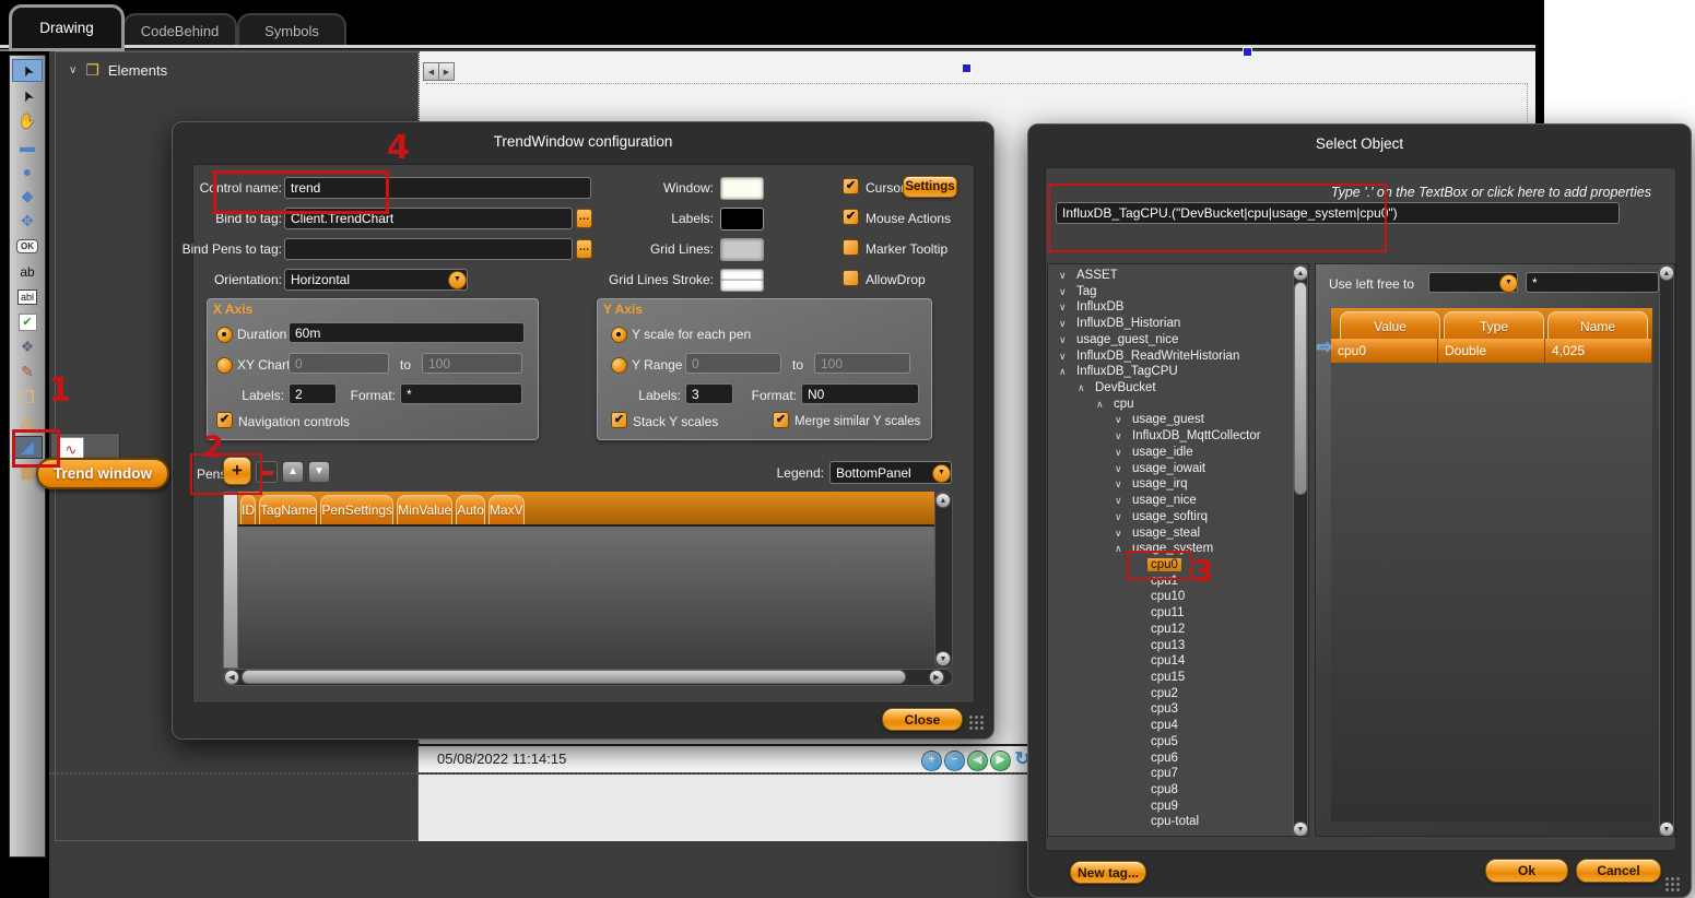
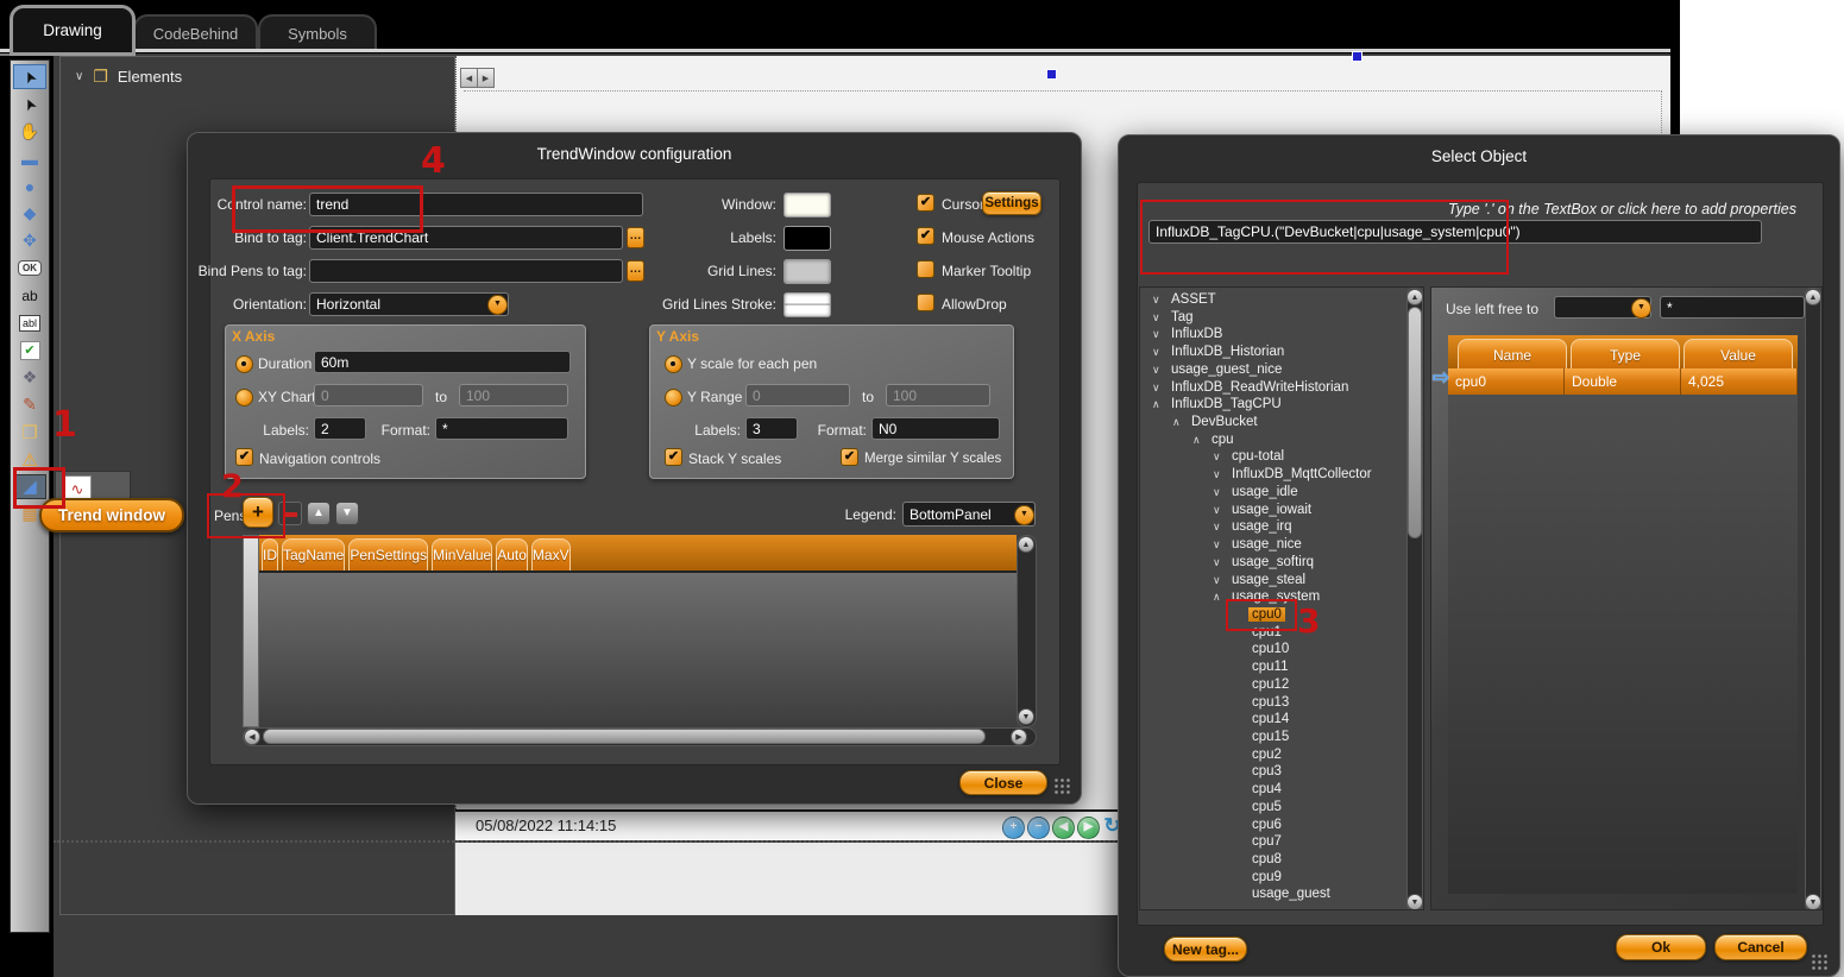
  Drawing
  CodeBehind
  Symbols
  ✋
  ▬
  ●
  ◆
  ✥
  OK
  ab
  abl
  ✔
  ❖
  ✎
  ❐
  ⚠
  ◢
  ▦
  ∿
  ∨
  ❐
  Elements
  05/08/2022 11:14:15
  +
  −
  ◀
  ▶
  ↻
  TrendWindow configuration
  Control name:
  trend
  Bind to tag:
  Client.TrendChart
  …
  Bind Pens to tag:
  …
  Orientation:
  Horizontal
  Window:
  Labels:
  Grid Lines:
  Grid Lines Stroke:
  ✔
  Curso
  Settings
  ✔
  Mouse Actions
  Marker Tooltip
  AllowDrop
  X Axis
  Duration
  60m
  XY Char
  0
  to
  100
  Labels:
  2
  Format:
  *
  ✔
  Navigation controls
  Y Axis
  Y scale for each pen
  Y Range
  0
  to
  100
  Labels:
  3
  Format:
  N0
  ✔
  Stack Y scales
  ✔
  Merge similar Y scales
  Pen
  +
  ▲
  ▼
  Legend:
  BottomPanel
  ID
  TagName
  PenSettings
  MinValue
  Auto
  MaxV
  Close
  4
  2
  Select Object
  Type '.' on the TextBox or click here to add properties
  InfluxDB_TagCPU.("DevBucket|cpu|usage_system|cpu0")
  ∨ ASSET
  ∨ Tag
  ∨ InfluxDB
  ∨ InfluxDB_Historian
  ∨ usage_guest_nice
  ∨ InfluxDB_ReadWriteHistorian
  ∧ InfluxDB_TagCPU
  ∧ DevBucket
  ∧ cpu
- ∨ usage_guest
+ ∨ cpu-total
  ∨ InfluxDB_MqttCollector
  ∨ usage_idle
  ∨ usage_iowait
  ∨ usage_irq
  ∨ usage_nice
  ∨ usage_softirq
  ∨ usage_steal
  ∧ usage_system
  cpu0
  cpu1
  cpu10
  cpu11
  cpu12
  cpu13
  cpu14
  cpu15
  cpu2
  cpu3
  cpu4
  cpu5
  cpu6
  cpu7
  cpu8
  cpu9
- cpu-total
+ usage_guest
  Use left free to
  *
- Value
+ Name
  Type
- Name
+ Value
  cpu0
  Double
  4,025
  ⇨
  New tag...
  Ok
  Cancel
  1
  3
  Trend window
